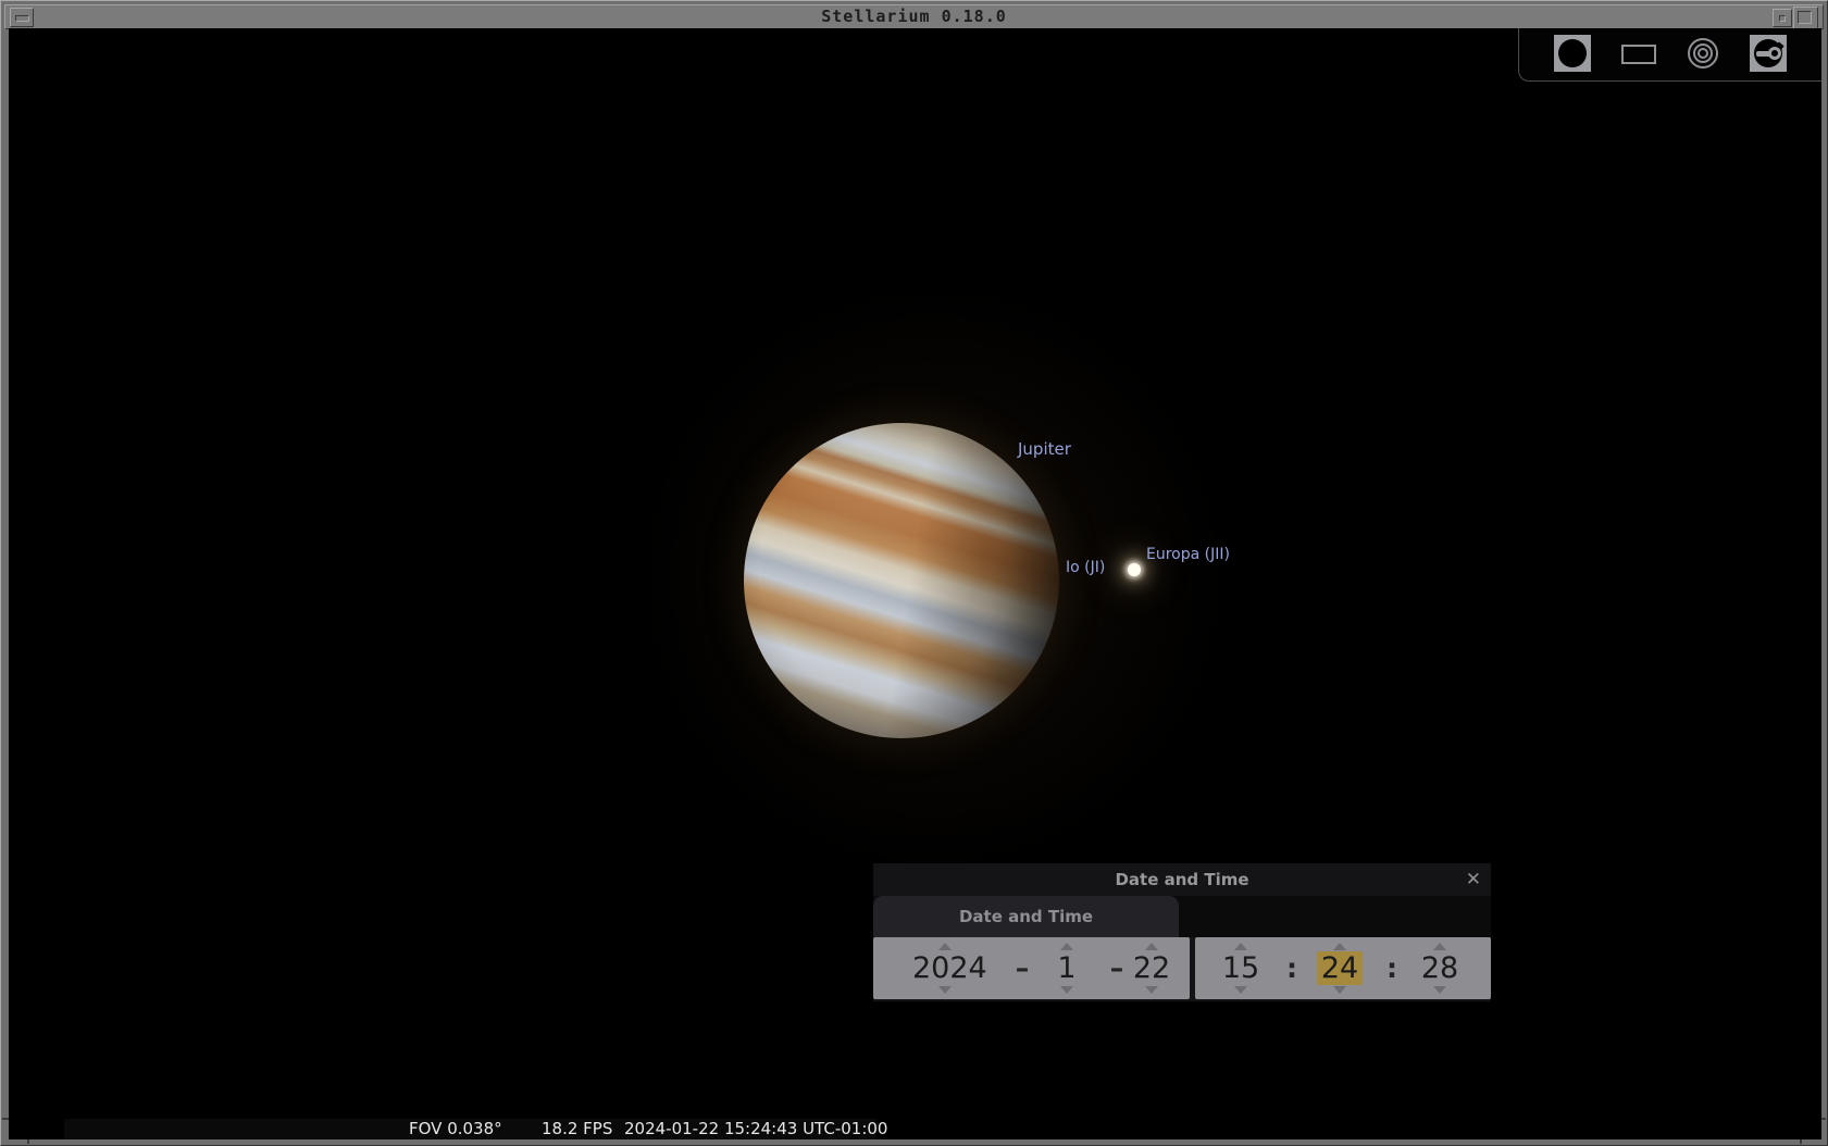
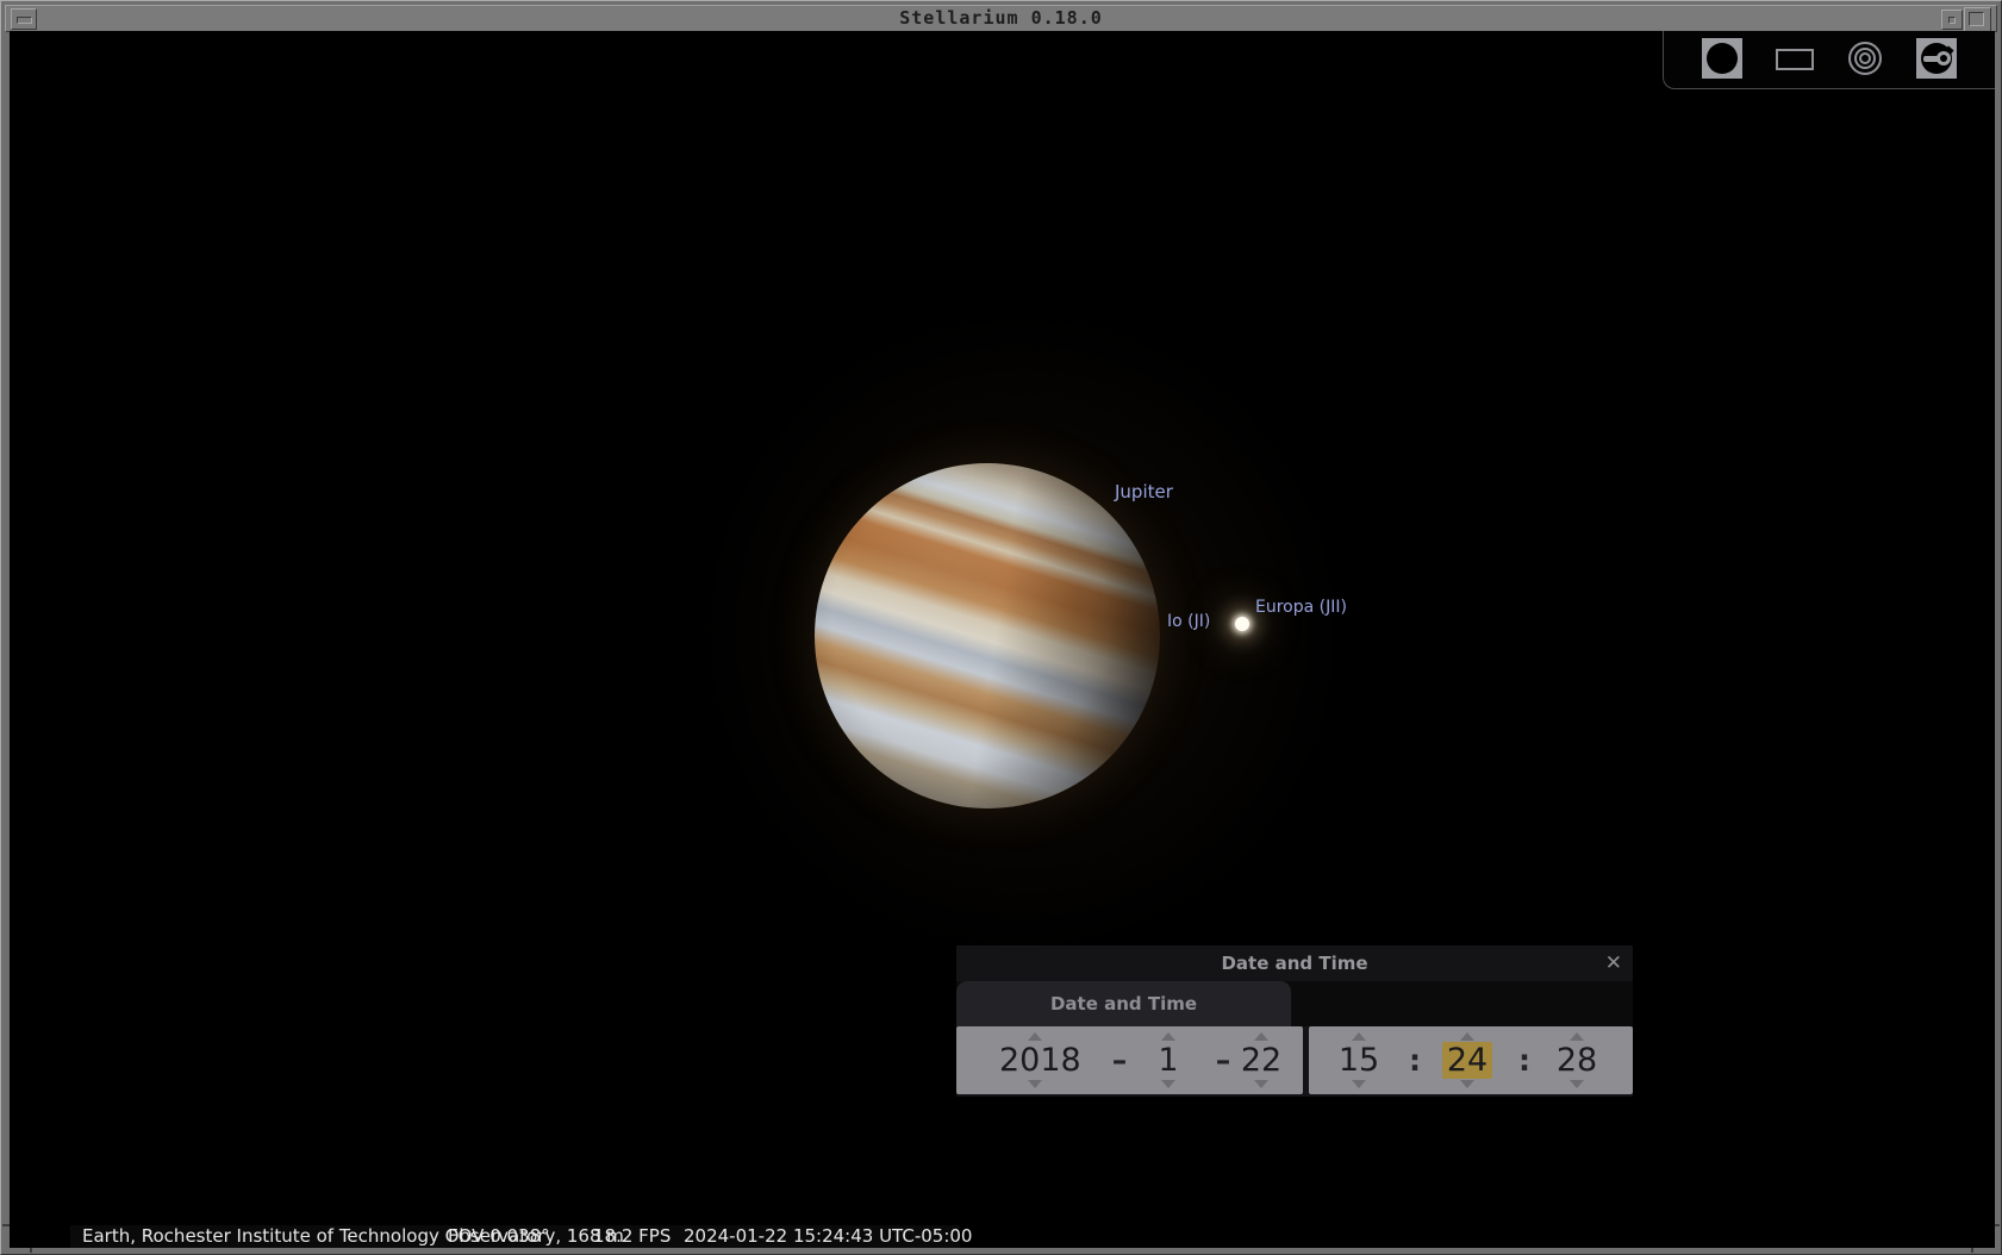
  Stellarium 0.18.0
  Jupiter
  Io (JI)
  Europa (JII)
  Date and Time
  ✕
  Date and Time
- 2024
+ 2018
  –
  1
  –
  22
  15
  :
  24
  :
  28
+ Earth, Rochester Institute of Technology Observatory, 168 m
  FOV 0.038°
  18.2 FPS
- 2024-01-22 15:24:43 UTC-01:00
+ 2024-01-22 15:24:43 UTC-05:00
